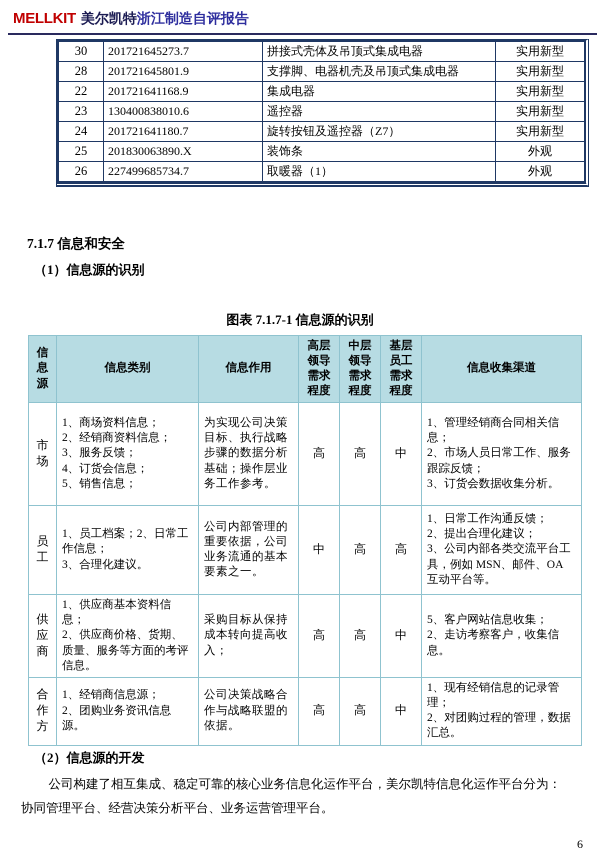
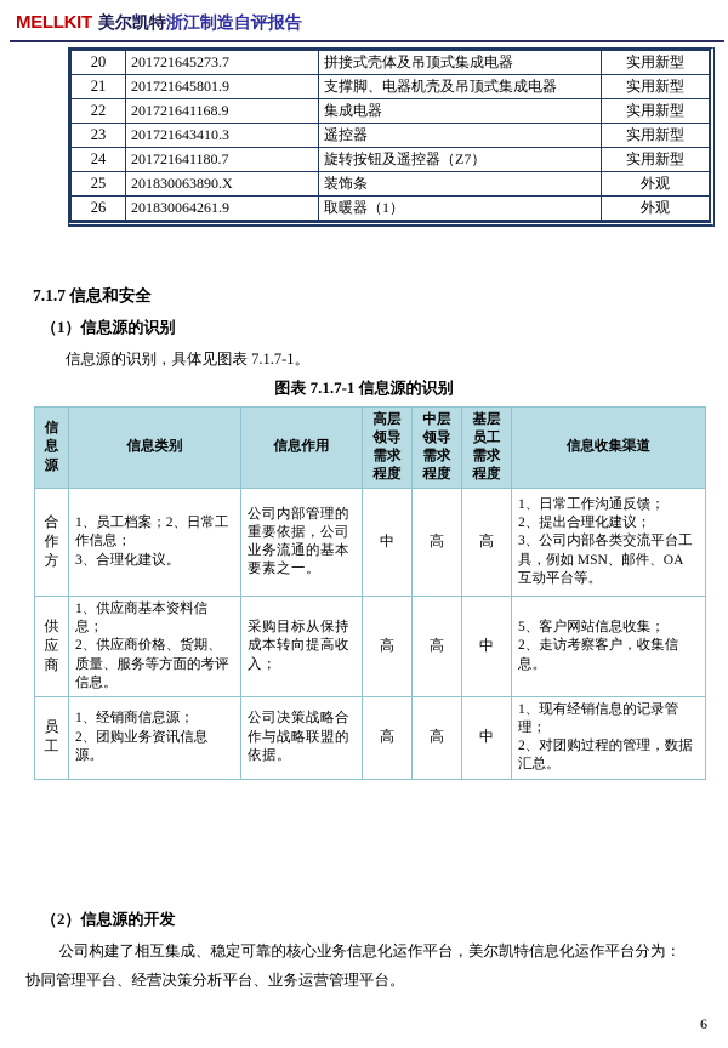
  MELLKIT 美尔凯特浙江制造自评报告
- 30	201721645273.7	拼接式壳体及吊顶式集成电器	实用新型
+ 20	201721645273.7	拼接式壳体及吊顶式集成电器	实用新型
- 28	201721645801.9	支撑脚、电器机壳及吊顶式集成电器	实用新型
+ 21	201721645801.9	支撑脚、电器机壳及吊顶式集成电器	实用新型
  22	201721641168.9	集成电器	实用新型
- 23	130400838010.6	遥控器	实用新型
+ 23	201721643410.3	遥控器	实用新型
  24	201721641180.7	旋转按钮及遥控器（Z7）	实用新型
  25	201830063890.X	装饰条	外观
- 26	227499685734.7	取暖器（1）	外观
+ 26	201830064261.9	取暖器（1）	外观
  7.1.7 信息和安全
  （1）信息源的识别
+ 信息源的识别，具体见图表 7.1.7-1。
  图表 7.1.7-1 信息源的识别
  信息源	信息类别	信息作用	高层领导需求程度	中层领导需求程度	基层员工需求程度	信息收集渠道
- 市场	1、商场资料信息； 2、经销商资料信息； 3、服务反馈； 4、订货会信息； 5、销售信息；	为实现公司决策目标、执行战略步骤的数据分析基础；操作层业务工作参考。	高	高	中	1、管理经销商合同相关信息； 2、市场人员日常工作、服务跟踪反馈； 3、订货会数据收集分析。
- 员工	1、员工档案；2、日常工作信息； 3、合理化建议。	公司内部管理的重要依据，公司业务流通的基本要素之一。	中	高	高	1、日常工作沟通反馈； 2、提出合理化建议； 3、公司内部各类交流平台工具，例如 MSN、邮件、OA 互动平台等。
+ 合作方	1、员工档案；2、日常工作信息； 3、合理化建议。	公司内部管理的重要依据，公司业务流通的基本要素之一。	中	高	高	1、日常工作沟通反馈； 2、提出合理化建议； 3、公司内部各类交流平台工具，例如 MSN、邮件、OA 互动平台等。
  供应商	1、供应商基本资料信息； 2、供应商价格、货期、质量、服务等方面的考评信息。	采购目标从保持成本转向提高收入；	高	高	中	5、客户网站信息收集； 2、走访考察客户，收集信息。
- 合作方	1、经销商信息源； 2、团购业务资讯信息源。	公司决策战略合作与战略联盟的依据。	高	高	中	1、现有经销信息的记录管理； 2、对团购过程的管理，数据汇总。
+ 员工	1、经销商信息源； 2、团购业务资讯信息源。	公司决策战略合作与战略联盟的依据。	高	高	中	1、现有经销信息的记录管理； 2、对团购过程的管理，数据汇总。
  （2）信息源的开发
  公司构建了相互集成、稳定可靠的核心业务信息化运作平台，美尔凯特信息化运作平台分为：
  协同管理平台、经营决策分析平台、业务运营管理平台。
  6
